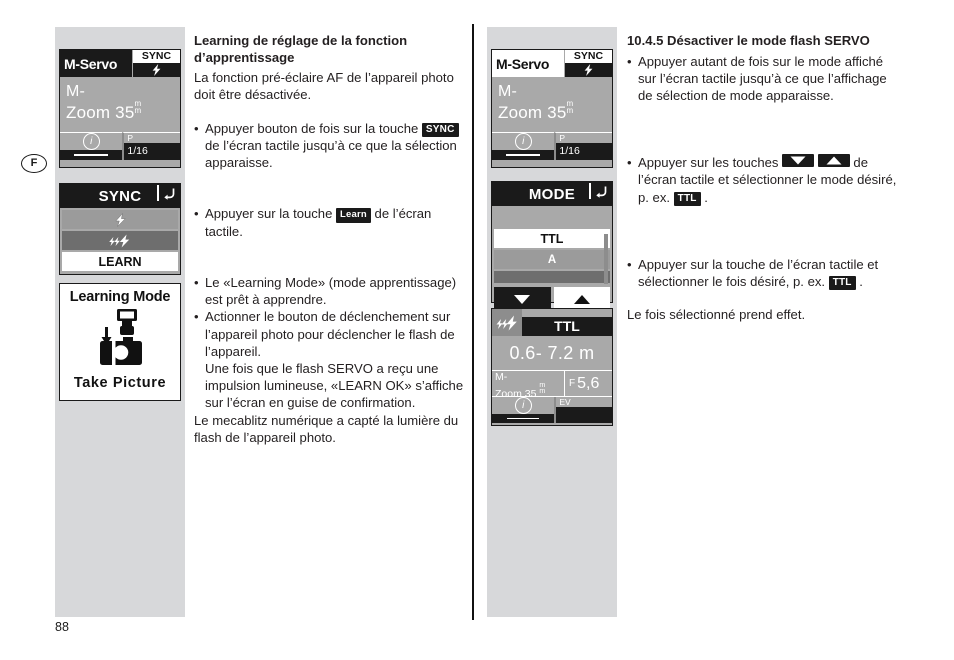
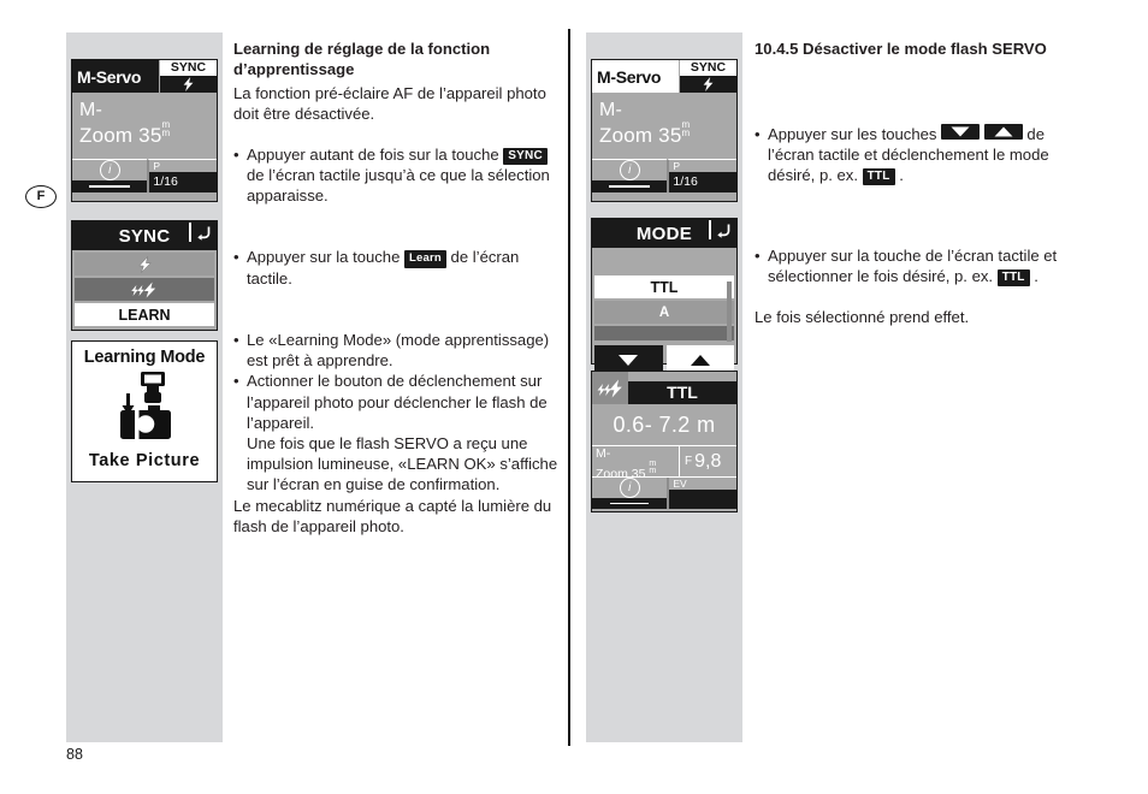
  F
  M-Servo
  SYNC
  M-
  Zoom 35m
  m
  i
  P
  1/16
  SYNC
  LEARN
  Learning Mode
  Take Picture
  Learning de réglage de la fonction d’apprentissage
  La fonction pré-éclaire AF de l’appareil photo doit être désactivée.
- Appuyer bouton de fois sur la touche SYNC de l’écran tactile jusqu’à ce que la sélection apparaisse.
+ Appuyer autant de fois sur la touche SYNC de l’écran tactile jusqu’à ce que la sélection apparaisse.
  Appuyer sur la touche Learn de l’écran tactile.
  Le «Learning Mode» (mode apprentissage) est prêt à apprendre.
  Actionner le bouton de déclenchement sur l’appareil photo pour déclencher le flash de l’appareil.
  Une fois que le flash SERVO a reçu une impulsion lumineuse, «LEARN OK» s’affiche sur l’écran en guise de confirmation.
  Le mecablitz numérique a capté la lumière du flash de l’appareil photo.
  M-Servo
  SYNC
  M-
  Zoom 35m
  m
  i
  P
  1/16
  MODE
  TTL
  A
  TTL
  0.6- 7.2 m
  M-
  Zoom 35
  F
- 5,6
+ 9,8
  i
  EV
  10.4.5 Désactiver le mode flash SERVO
- Appuyer autant de fois sur le mode affiché sur l’écran tactile jusqu’à ce que l’affichage de sélection de mode apparaisse.
- Appuyer sur les touches de l’écran tactile et sélectionner le mode désiré, p. ex. TTL .
+ Appuyer sur les touches de l’écran tactile et déclenchement le mode désiré, p. ex. TTL .
  Appuyer sur la touche de l’écran tactile et sélectionner le fois désiré, p. ex. TTL .
  Le fois sélectionné prend effet.
  88
